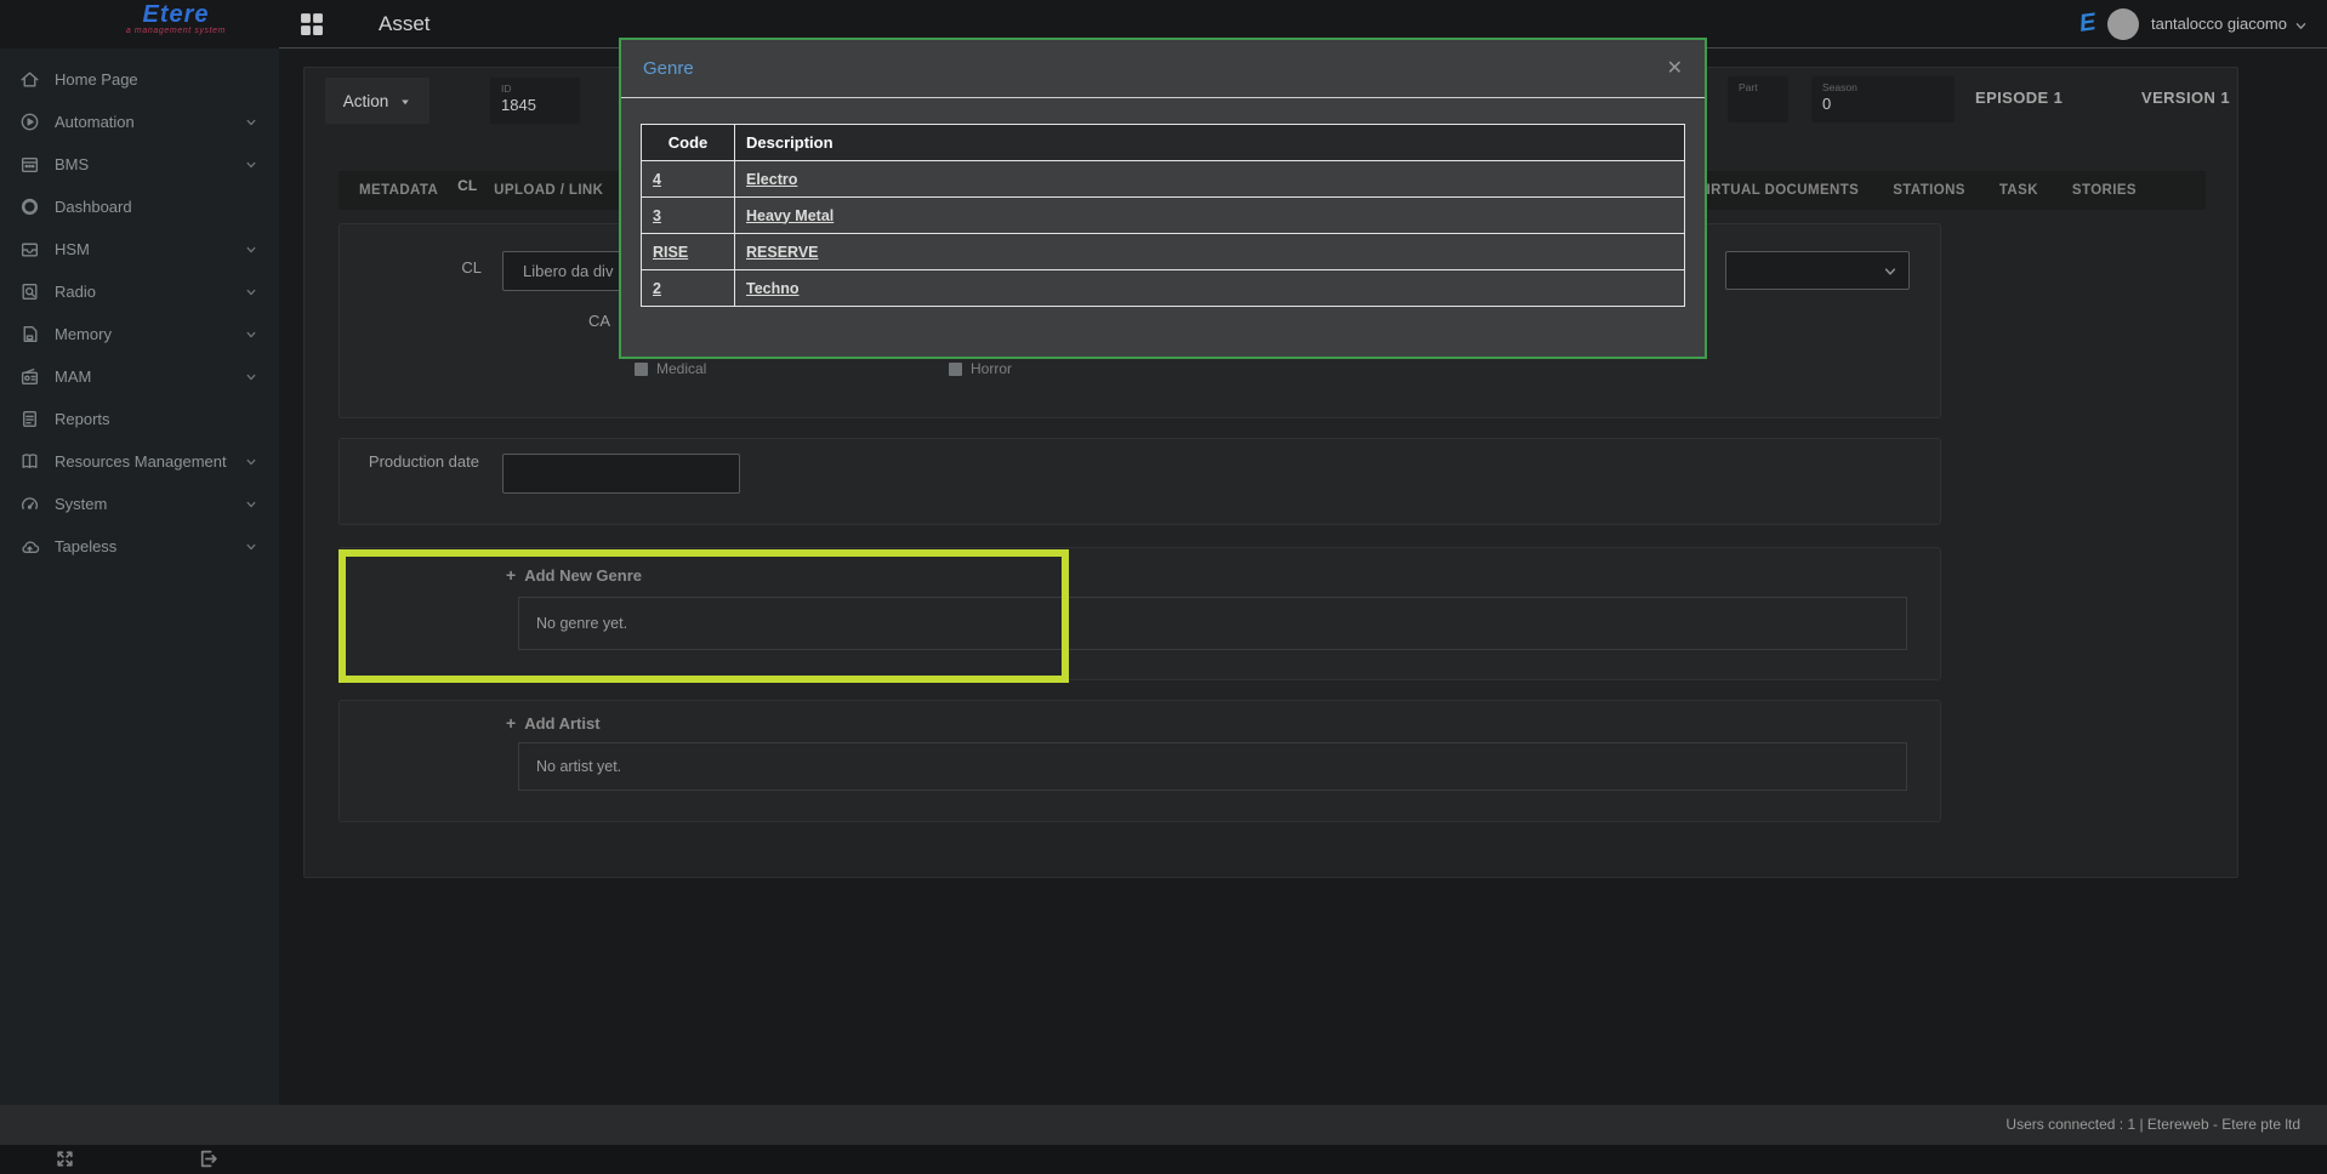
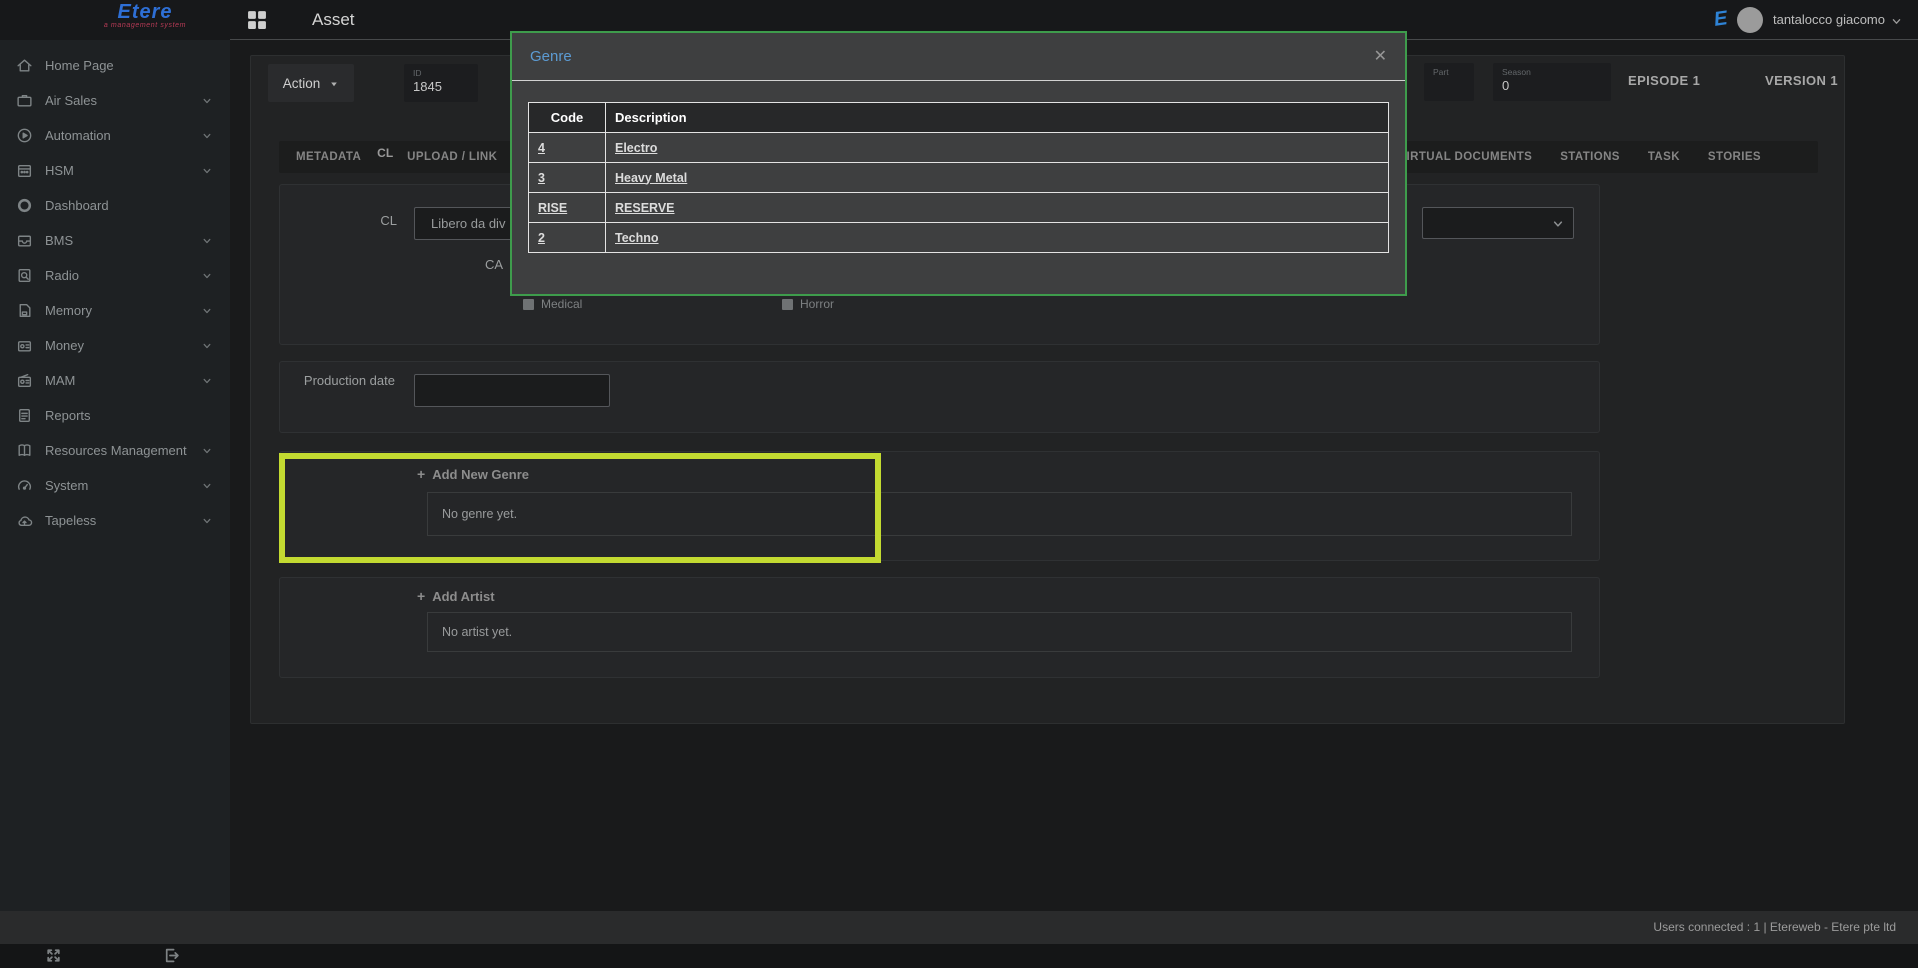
  Etere
  Asset
  tantalocco giacomo
  Home Page
+ Air Sales
  Automation
- BMS
+ HSM
  Dashboard
- HSM
+ BMS
  Radio
  Memory
+ Money
  MAM
  Reports
  Resources Management
  System
  Tapeless
  Action
  ID
  1845
  Part
  Season
  0
  EPISODE 1
  VERSION 1
  METADATA
  CL
  UPLOAD / LINK
  IRTUAL DOCUMENTS
  STATIONS
  TASK
  STORIES
  CL
  Libero da div
  CA
  Medical
  Horror
  Production date
  +
  Add New Genre
  No genre yet.
  +
  Add Artist
  No artist yet.
  Genre
  ✕
  Code	Description
  4	Electro
  3	Heavy Metal
  RISE	RESERVE
  2	Techno
  Users connected : 1 | Etereweb - Etere pte ltd
